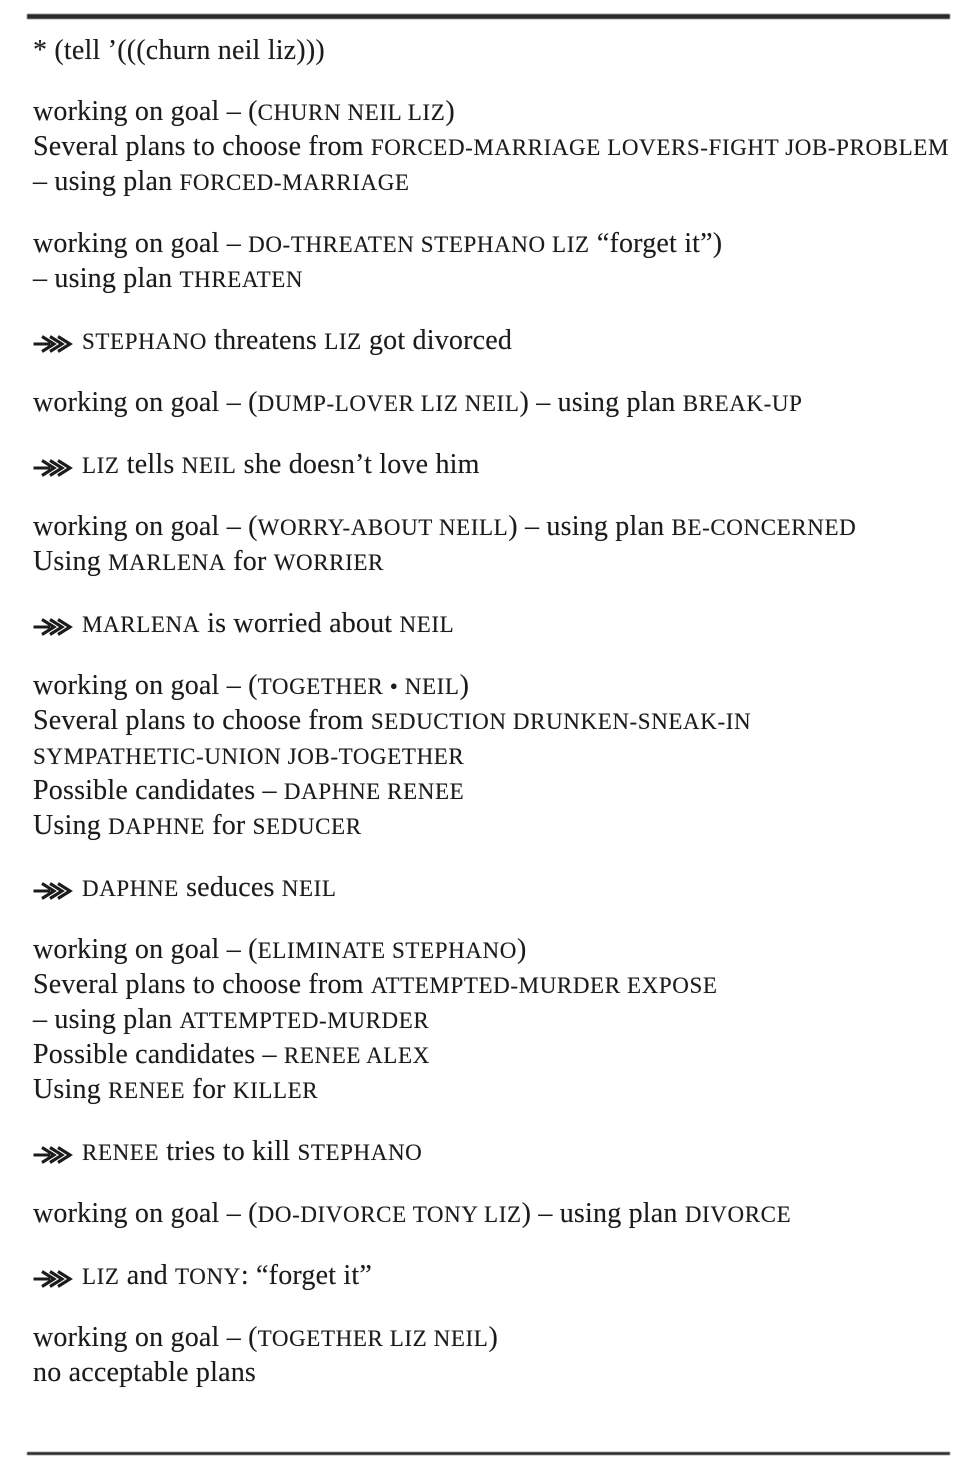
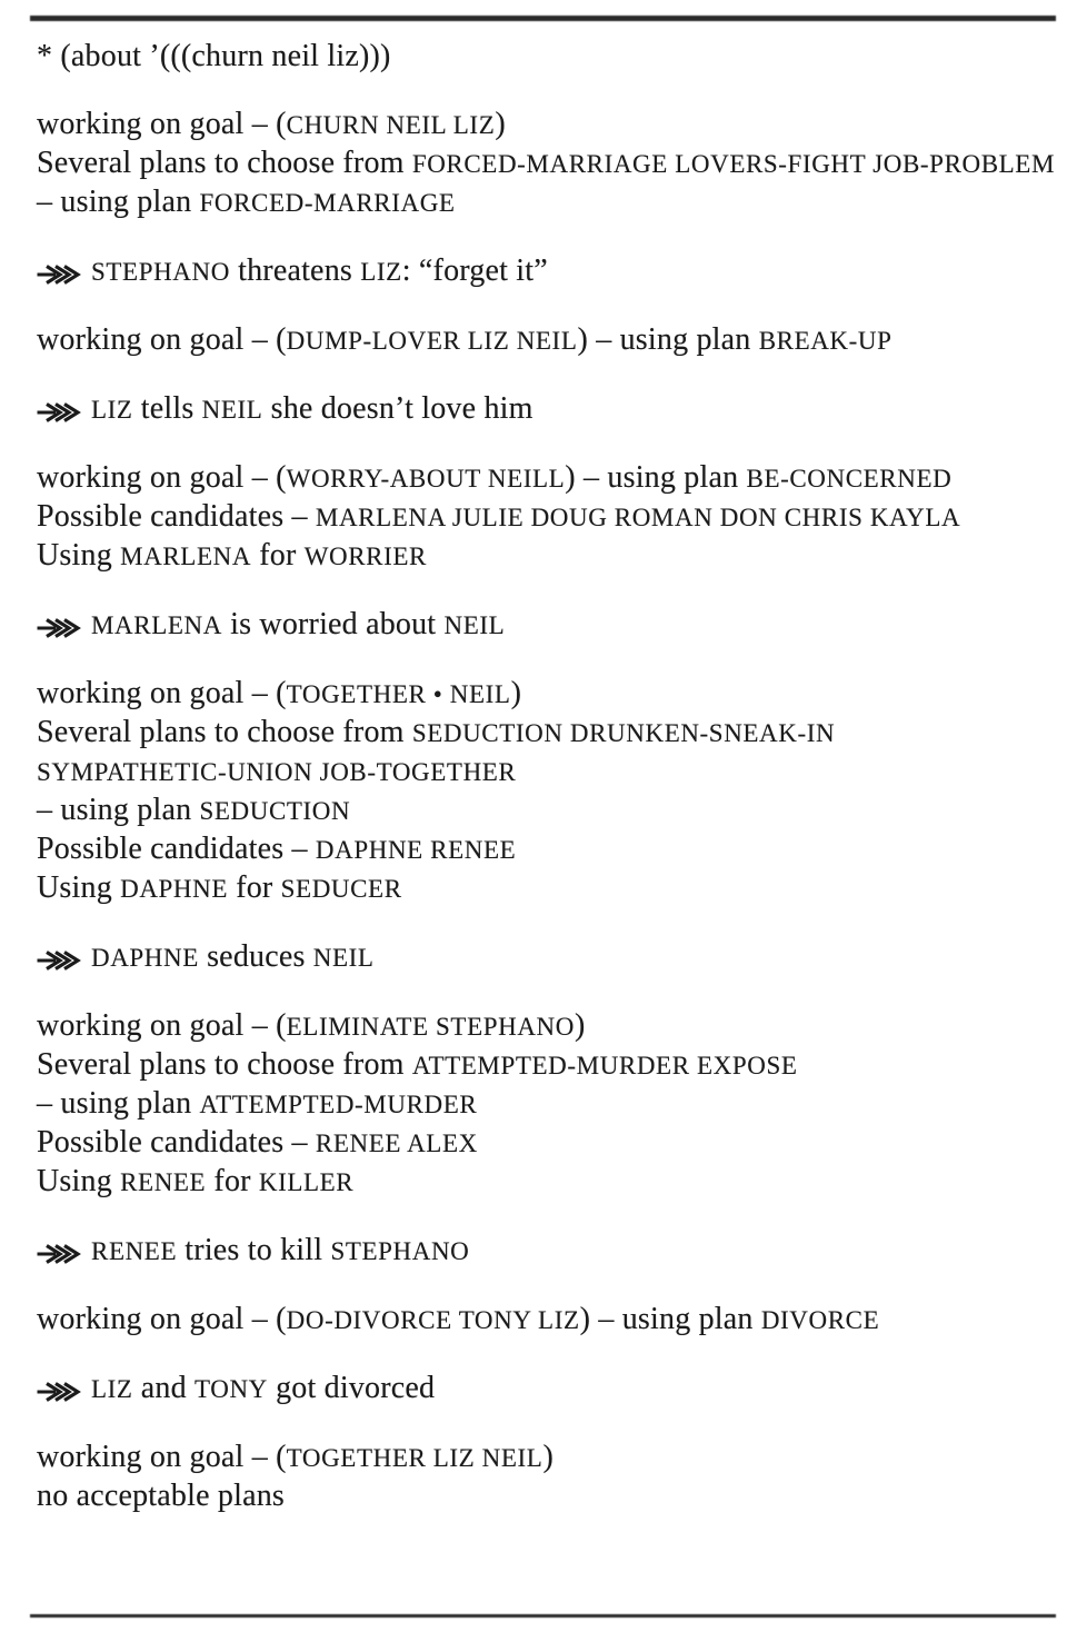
- * (tell ’(((churn neil liz)))
+ * (about ’(((churn neil liz)))
  working on goal – (CHURN NEIL LIZ)
  Several plans to choose from FORCED-MARRIAGE LOVERS-FIGHT JOB-PROBLEM
  – using plan FORCED-MARRIAGE
- working on goal – DO-THREATEN STEPHANO LIZ “forget it”)
- – using plan THREATEN
- STEPHANO threatens LIZ got divorced
+ STEPHANO threatens LIZ: “forget it”
  working on goal – (DUMP-LOVER LIZ NEIL) – using plan BREAK-UP
  LIZ tells NEIL she doesn’t love him
  working on goal – (WORRY-ABOUT NEILL) – using plan BE-CONCERNED
+ Possible candidates – MARLENA JULIE DOUG ROMAN DON CHRIS KAYLA
  Using MARLENA for WORRIER
  MARLENA is worried about NEIL
  working on goal – (TOGETHER • NEIL)
  Several plans to choose from SEDUCTION DRUNKEN-SNEAK-IN
  SYMPATHETIC-UNION JOB-TOGETHER
+ – using plan SEDUCTION
  Possible candidates – DAPHNE RENEE
  Using DAPHNE for SEDUCER
  DAPHNE seduces NEIL
  working on goal – (ELIMINATE STEPHANO)
  Several plans to choose from ATTEMPTED-MURDER EXPOSE
  – using plan ATTEMPTED-MURDER
  Possible candidates – RENEE ALEX
  Using RENEE for KILLER
  RENEE tries to kill STEPHANO
  working on goal – (DO-DIVORCE TONY LIZ) – using plan DIVORCE
- LIZ and TONY: “forget it”
+ LIZ and TONY got divorced
  working on goal – (TOGETHER LIZ NEIL)
  no acceptable plans
